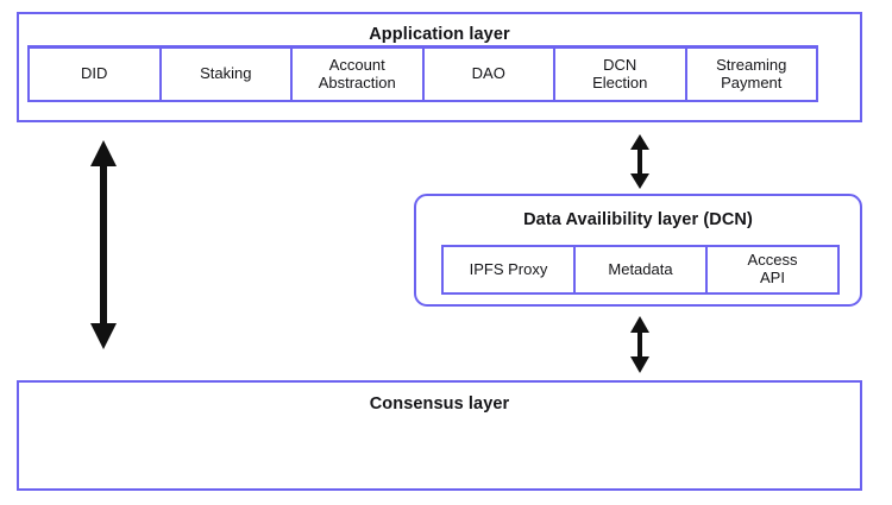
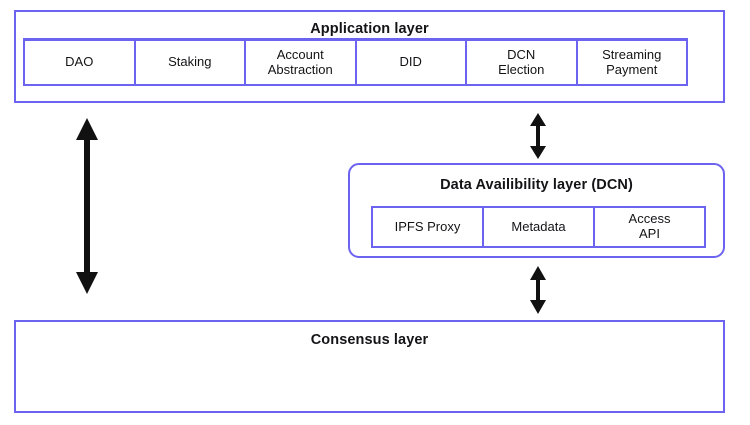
  Application layer
  Data Availibility layer (DCN)
  IPFS Proxy
  Metadata
  Access
  API
  Consensus layer
- DID
+ DAO
  Staking
  Account
  Abstraction
- DAO
+ DID
  DCN
  Election
  Streaming
  Payment
